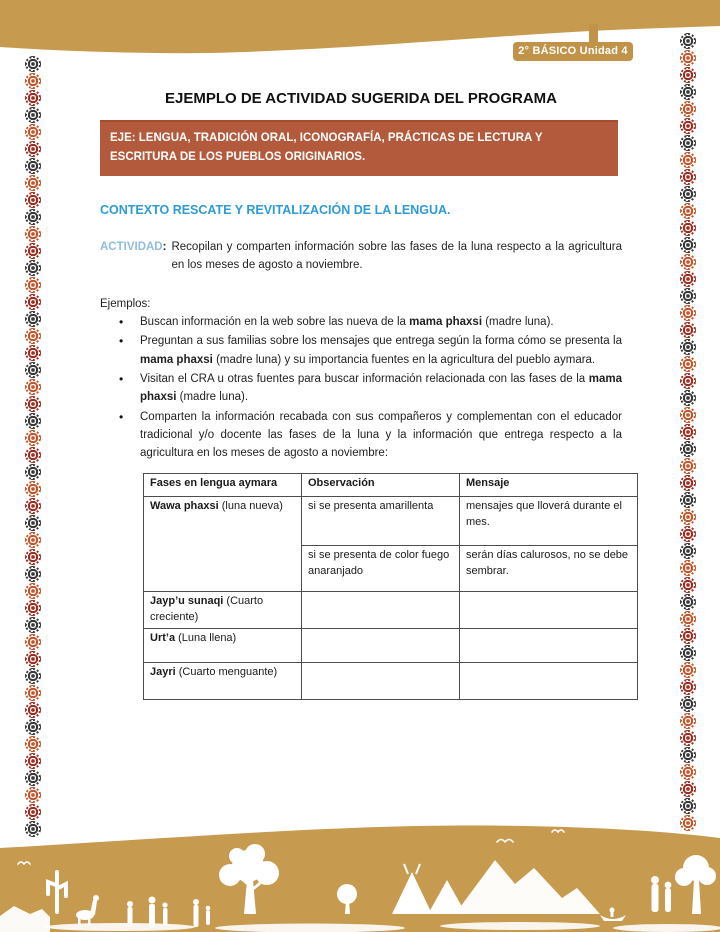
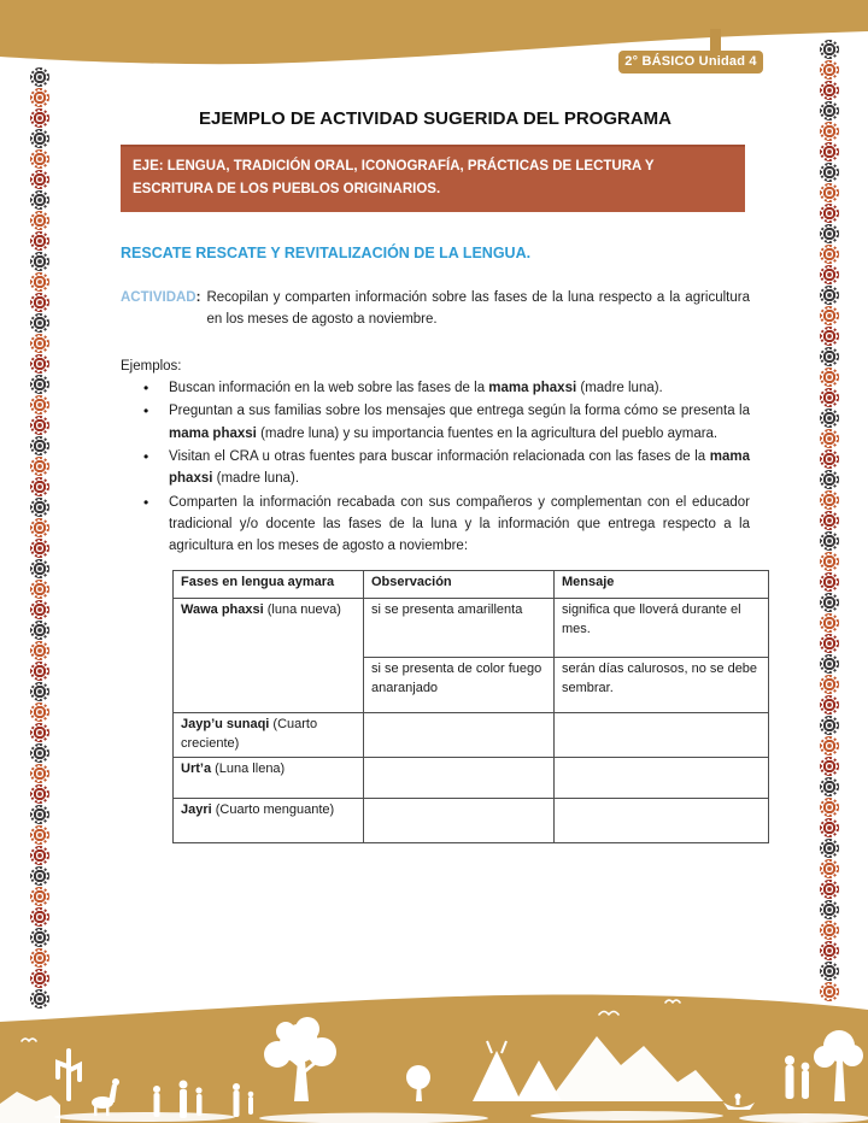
  2° BÁSICO Unidad 4
  EJEMPLO DE ACTIVIDAD SUGERIDA DEL PROGRAMA
  EJE: LENGUA, TRADICIÓN ORAL, ICONOGRAFÍA, PRÁCTICAS DE LECTURA Y ESCRITURA DE LOS PUEBLOS ORIGINARIOS.
- CONTEXTO RESCATE Y REVITALIZACIÓN DE LA LENGUA.
+ RESCATE RESCATE Y REVITALIZACIÓN DE LA LENGUA.
  ACTIVIDAD
  :
  Recopilan y comparten información sobre las fases de la luna respecto a la agricultura en los meses de agosto a noviembre.
  Ejemplos:
- Buscan información en la web sobre las nueva de la mama phaxsi (madre luna).
+ Buscan información en la web sobre las fases de la mama phaxsi (madre luna).
  Preguntan a sus familias sobre los mensajes que entrega según la forma cómo se presenta la mama phaxsi (madre luna) y su importancia fuentes en la agricultura del pueblo aymara.
  Visitan el CRA u otras fuentes para buscar información relacionada con las fases de la mama phaxsi (madre luna).
  Comparten la información recabada con sus compañeros y complementan con el educador tradicional y/o docente las fases de la luna y la información que entrega respecto a la agricultura en los meses de agosto a noviembre:
  Fases en lengua aymara	Observación	Mensaje
- Wawa phaxsi (luna nueva)	si se presenta amarillenta	mensajes que lloverá durante el mes.
+ Wawa phaxsi (luna nueva)	si se presenta amarillenta	significa que lloverá durante el mes.
  si se presenta de color fuego anaranjado	serán días calurosos, no se debe sembrar.
  Jayp’u sunaqi (Cuarto creciente)
  Urt’a (Luna llena)
  Jayri (Cuarto menguante)
